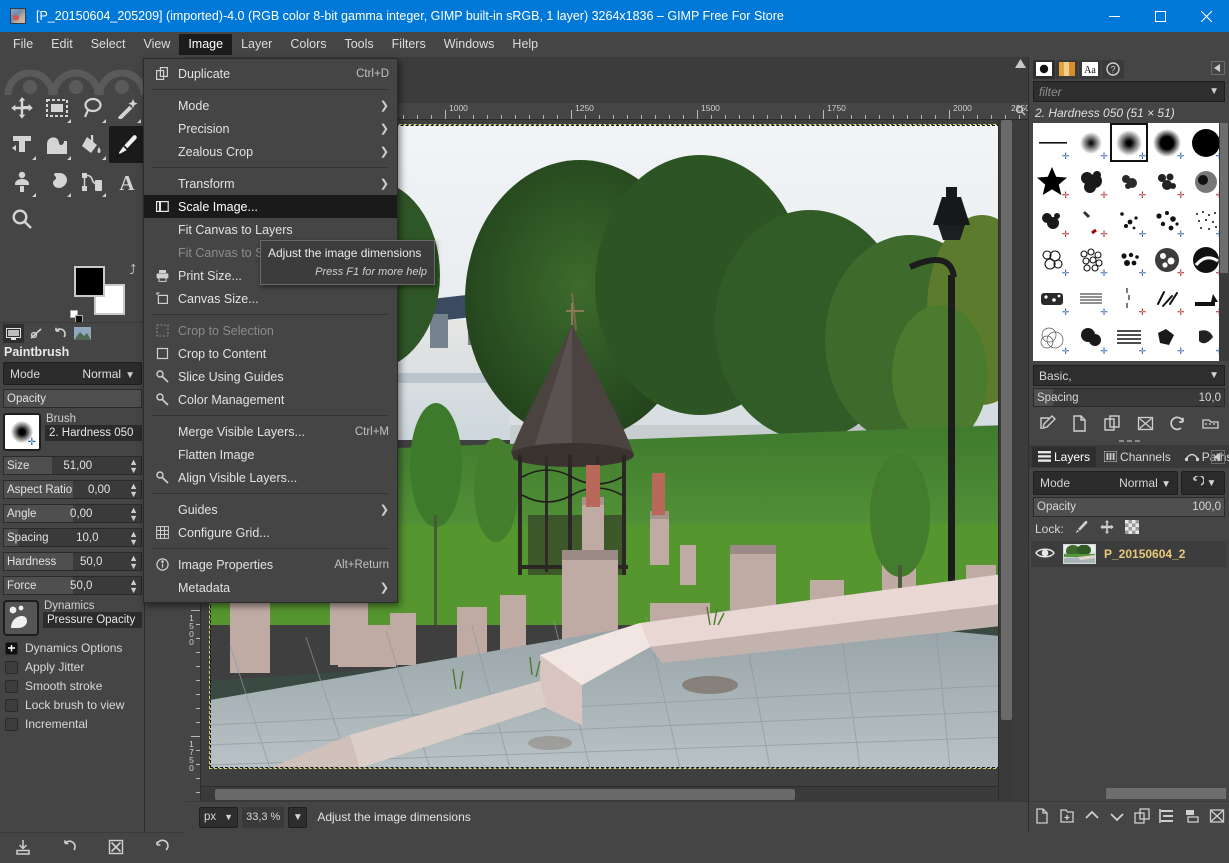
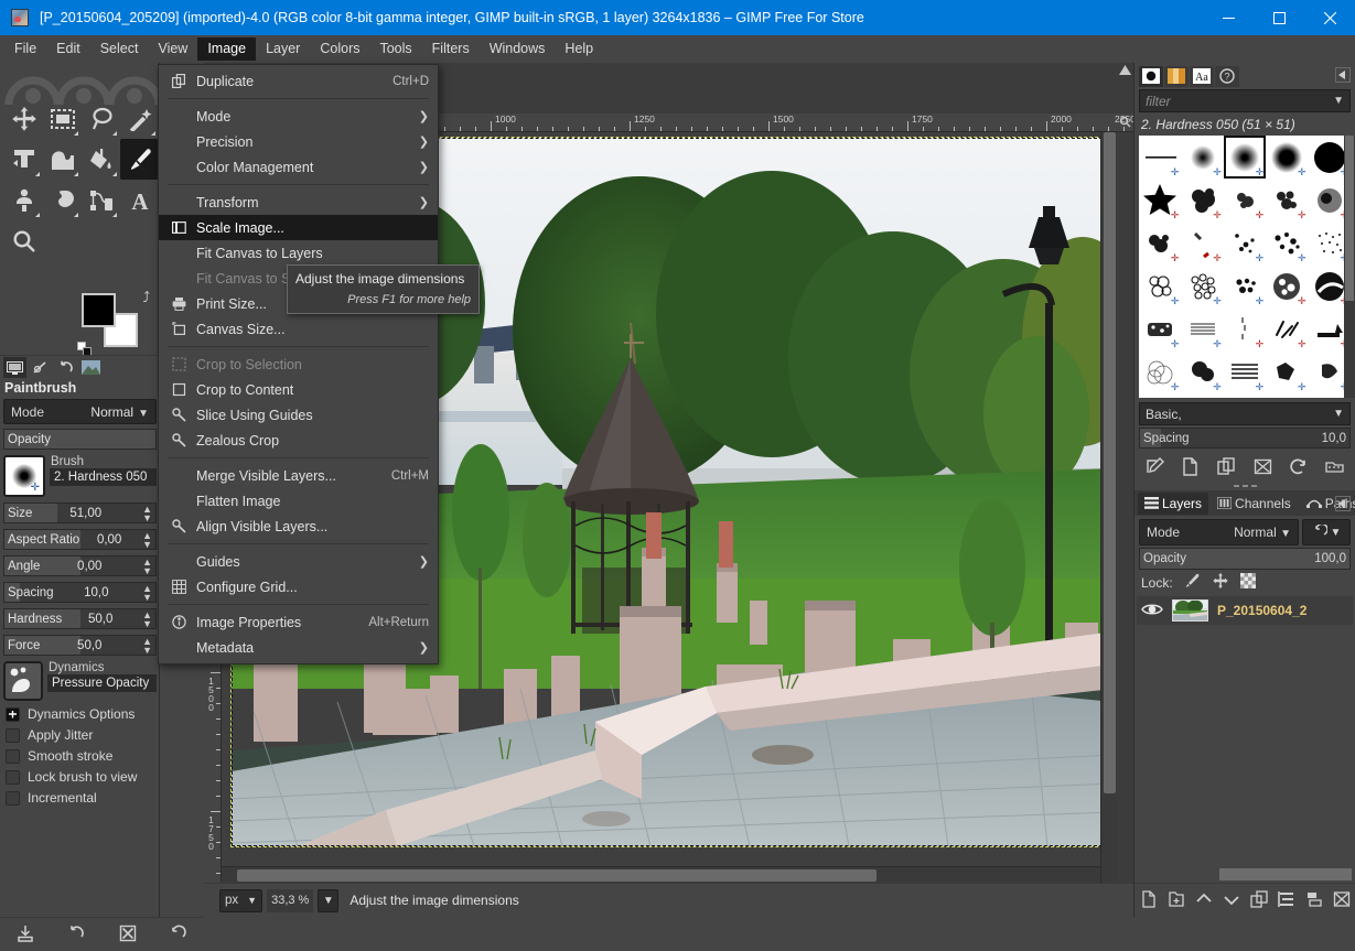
  [P_20150604_205209] (imported)-4.0 (RGB color 8-bit gamma integer, GIMP built-in sRGB, 1 layer) 3264x1836 – GIMP Free For Store
  File
  Edit
  Select
  View
  Image
  Layer
  Colors
  Tools
  Filters
  Windows
  Help
  A
  ⤴
  Paintbrush
  Mode
  Normal ▼
  Opacity
  ✛
  Brush
  2. Hardness 050
  Size
  51,00
  ▲
  ▼
  Aspect Ratio
  0,00
  ▲
  ▼
  Angle
  0,00
  ▲
  ▼
  Spacing
  10,0
  ▲
  ▼
  Hardness
  50,0
  ▲
  ▼
  Force
  50,0
  ▲
  ▼
  Dynamics
  Pressure Opacity
  Dynamics Options
  Apply Jitter
  Smooth stroke
  Lock brush to view
  Incremental
  1000
  1250
  1500
  1750
  2000
  1500
  1750
  px
  ▼
  33,3 %
  ▼
  Adjust the image dimensions
  Aa
  ?
  filter
  ▼
  2. Hardness 050 (51 × 51)
  ✛
  ✛
  ✛
  ✛
  ✛
  ✛
  ✛
  ✛
  ✛
  ✛
  ✛
  ✛
  ✛
  ✛
  ✛
  ✛
  ✛
  ✛
  ✛
  ✛
  ✛
  ✛
  ✛
  ✛
  Basic,
  ▼
  Spacing
  10,0
  Layers
  Channels
  Mode
  Normal ▼
  ▼
  Opacity
  100,0
  Lock:
  P_20150604_2
  Duplicate
  Ctrl+D
  Mode
  ❯
  Precision
  ❯
- Zealous Crop
+ Color Management
  ❯
  Transform
  ❯
  Scale Image...
  Fit Canvas to Layers
  Print Size...
  Canvas Size...
  Crop to Selection
  Crop to Content
  Slice Using Guides
- Color Management
+ Zealous Crop
  Merge Visible Layers...
  Ctrl+M
  Flatten Image
  Align Visible Layers...
  Guides
  ❯
  Configure Grid...
  Image Properties
  Alt+Return
  Metadata
  ❯
  Adjust the image dimensions
  Press F1 for more help
